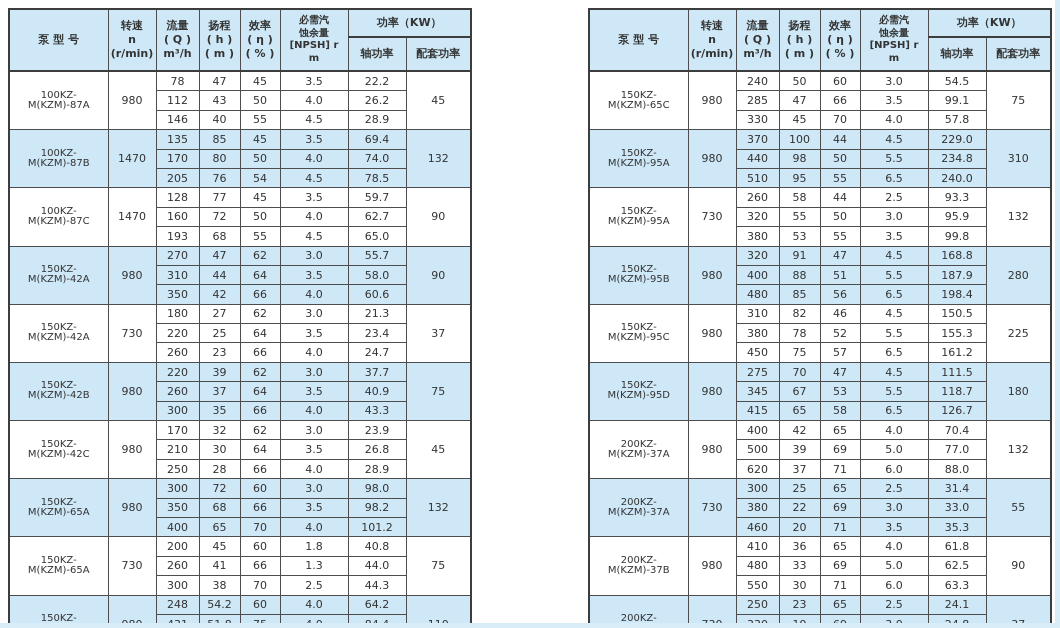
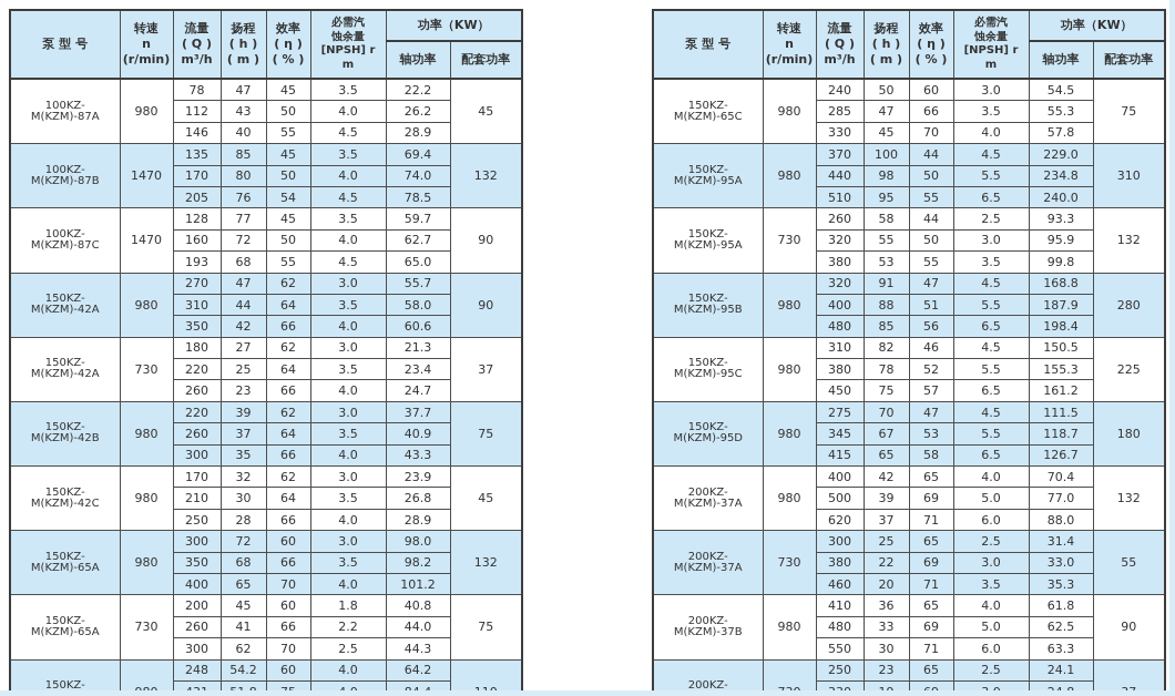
  泵 型 号	转速 n (r/min)	流量 ( Q ) m³/h	扬程 ( h ) ( m )	效率 ( η ) ( % )	必需汽 蚀余量 [NPSH] r m	功率（KW）
  轴功率	配套功率
  100KZ-M(KZM)-87A	980	78	47	45	3.5	22.2	45
  112	43	50	4.0	26.2
  146	40	55	4.5	28.9
  100KZ-M(KZM)-87B	1470	135	85	45	3.5	69.4	132
  170	80	50	4.0	74.0
  205	76	54	4.5	78.5
  100KZ-M(KZM)-87C	1470	128	77	45	3.5	59.7	90
  160	72	50	4.0	62.7
  193	68	55	4.5	65.0
  150KZ-M(KZM)-42A	980	270	47	62	3.0	55.7	90
  310	44	64	3.5	58.0
  350	42	66	4.0	60.6
  150KZ-M(KZM)-42A	730	180	27	62	3.0	21.3	37
  220	25	64	3.5	23.4
  260	23	66	4.0	24.7
  150KZ-M(KZM)-42B	980	220	39	62	3.0	37.7	75
  260	37	64	3.5	40.9
  300	35	66	4.0	43.3
  150KZ-M(KZM)-42C	980	170	32	62	3.0	23.9	45
  210	30	64	3.5	26.8
  250	28	66	4.0	28.9
  150KZ-M(KZM)-65A	980	300	72	60	3.0	98.0	132
  350	68	66	3.5	98.2
  400	65	70	4.0	101.2
  150KZ-M(KZM)-65A	730	200	45	60	1.8	40.8	75
- 260	41	66	1.3	44.0
+ 260	41	66	2.2	44.0
- 300	38	70	2.5	44.3
+ 300	62	70	2.5	44.3
  泵 型 号	转速 n (r/min)	流量 ( Q ) m³/h	扬程 ( h ) ( m )	效率 ( η ) ( % )	必需汽 蚀余量 [NPSH] r m	功率（KW）
  轴功率	配套功率
  150KZ-M(KZM)-65C	980	240	50	60	3.0	54.5	75
- 285	47	66	3.5	99.1
+ 285	47	66	3.5	55.3
  330	45	70	4.0	57.8
  150KZ-M(KZM)-95A	980	370	100	44	4.5	229.0	310
  440	98	50	5.5	234.8
  510	95	55	6.5	240.0
  150KZ-M(KZM)-95A	730	260	58	44	2.5	93.3	132
  320	55	50	3.0	95.9
  380	53	55	3.5	99.8
  150KZ-M(KZM)-95B	980	320	91	47	4.5	168.8	280
  400	88	51	5.5	187.9
  480	85	56	6.5	198.4
  150KZ-M(KZM)-95C	980	310	82	46	4.5	150.5	225
  380	78	52	5.5	155.3
  450	75	57	6.5	161.2
  150KZ-M(KZM)-95D	980	275	70	47	4.5	111.5	180
  345	67	53	5.5	118.7
  415	65	58	6.5	126.7
  200KZ-M(KZM)-37A	980	400	42	65	4.0	70.4	132
  500	39	69	5.0	77.0
  620	37	71	6.0	88.0
  200KZ-M(KZM)-37A	730	300	25	65	2.5	31.4	55
  380	22	69	3.0	33.0
  460	20	71	3.5	35.3
  200KZ-M(KZM)-37B	980	410	36	65	4.0	61.8	90
  480	33	69	5.0	62.5
  550	30	71	6.0	63.3
